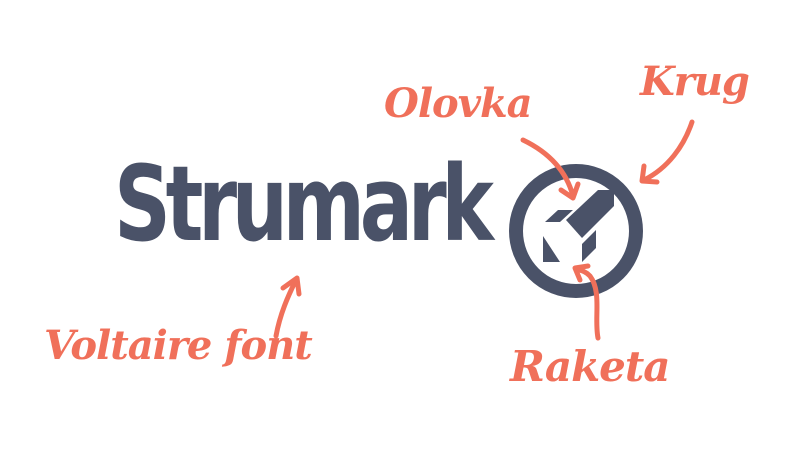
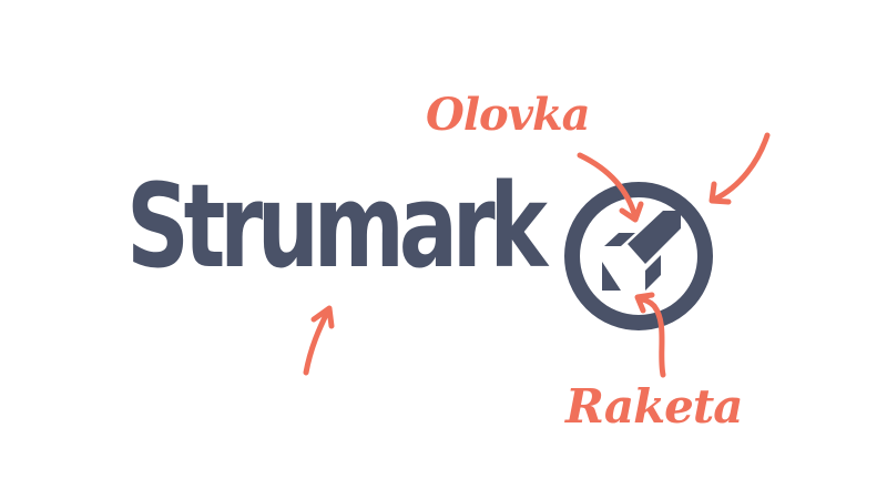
  Strumark
  Olovka
- Krug
- Voltaire font
  Raketa
